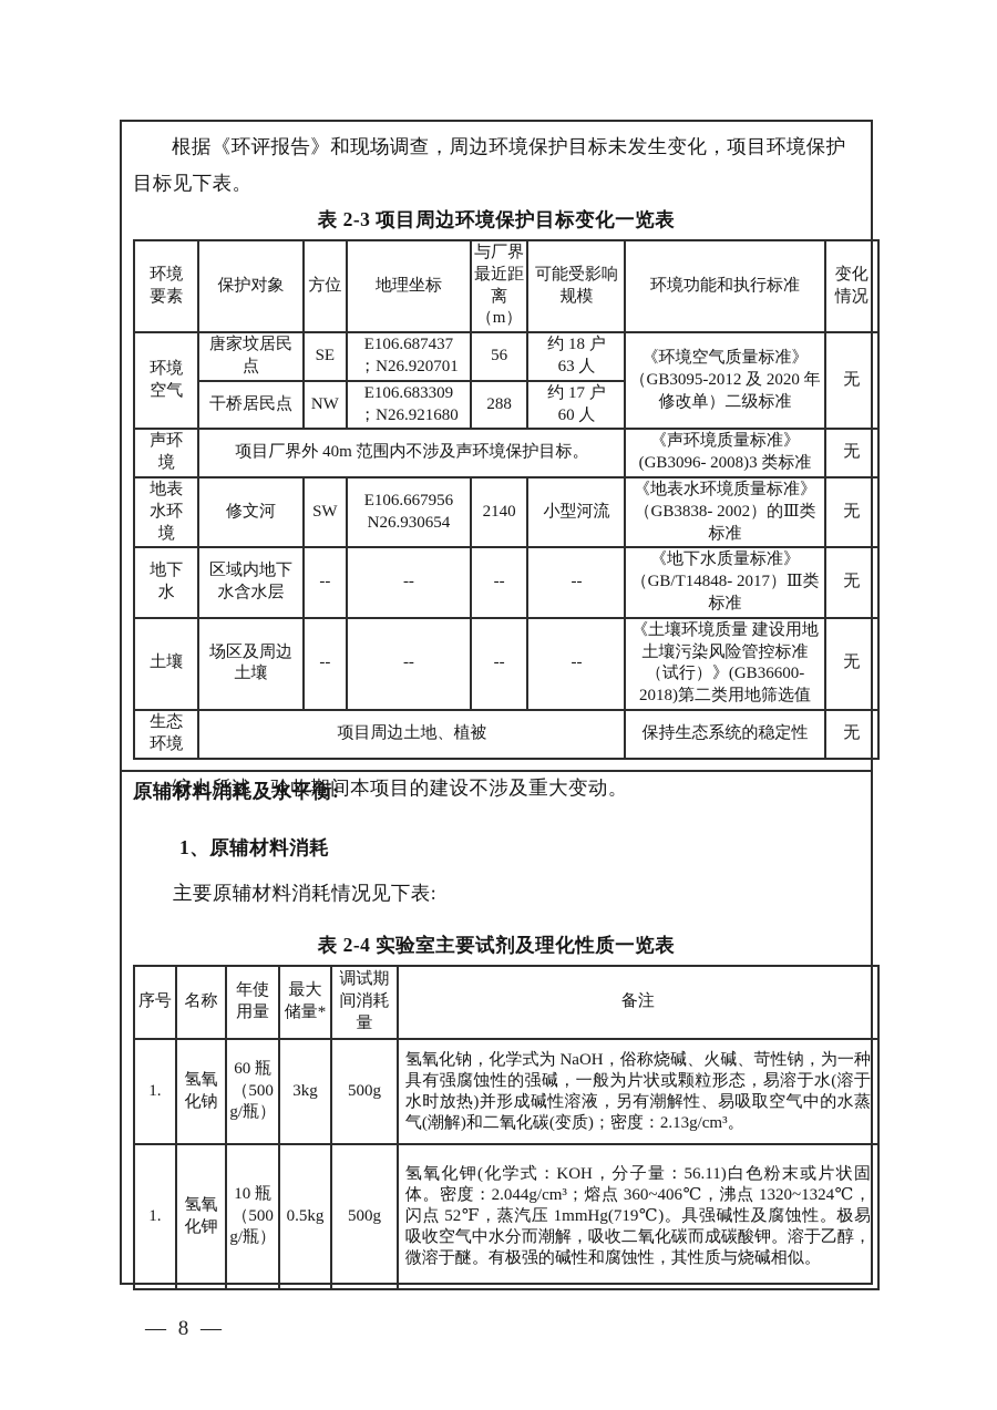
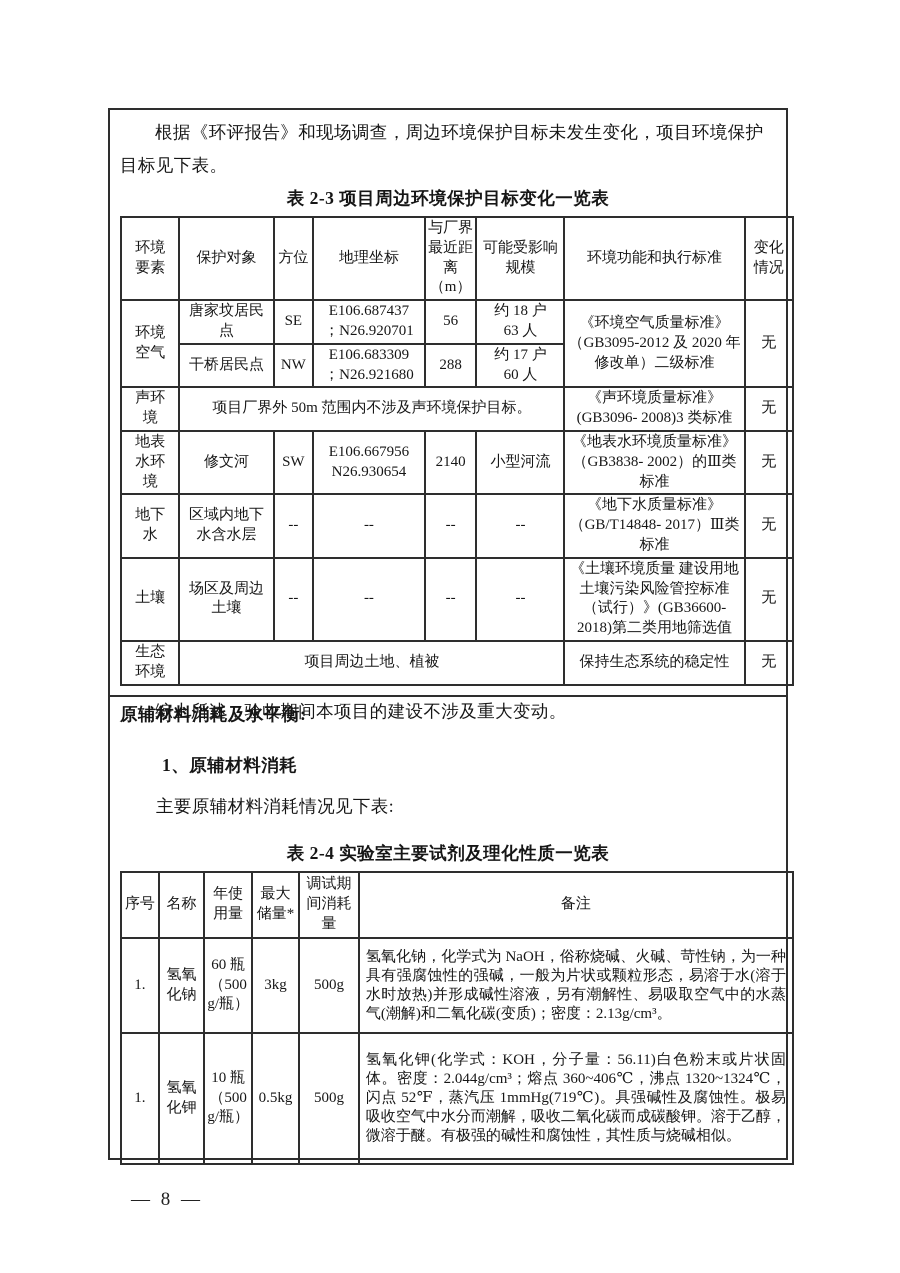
  根据《环评报告》和现场调查，周边环境保护目标未发生变化，项目环境保护目标见下表。
  表 2-3 项目周边环境保护目标变化一览表
  环境要素	保护对象	方位	地理坐标	与厂界最近距离（m）	可能受影响规模	环境功能和执行标准	变化情况
  环境空气	唐家坟居民点	SE	E106.687437 ；N26.920701	56	约 18 户 63 人	《环境空气质量标准》（GB3095-2012 及 2020 年修改单）二级标准	无
  干桥居民点	NW	E106.683309 ；N26.921680	288	约 17 户 60 人
- 声环境	项目厂界外 40m 范围内不涉及声环境保护目标。	《声环境质量标准》(GB3096- 2008)3 类标准	无
+ 声环境	项目厂界外 50m 范围内不涉及声环境保护目标。	《声环境质量标准》(GB3096- 2008)3 类标准	无
  地表水环境	修文河	SW	E106.667956 N26.930654	2140	小型河流	《地表水环境质量标准》（GB3838- 2002）的Ⅲ类标准	无
  地下水	区域内地下水含水层	--	--	--	--	《地下水质量标准》（GB/T14848- 2017）Ⅲ类标准	无
  土壤	场区及周边土壤	--	--	--	--	《土壤环境质量 建设用地土壤污染风险管控标准（试行）》(GB36600-2018)第二类用地筛选值	无
  生态环境	项目周边土地、植被	保持生态系统的稳定性	无
  综上所述，验收期间本项目的建设不涉及重大变动。
  原辅材料消耗及水平衡:
  1、原辅材料消耗
  主要原辅材料消耗情况见下表:
  表 2-4 实验室主要试剂及理化性质一览表
  序号	名称	年使用量	最大储量*	调试期间消耗量	备注
  1.	氢氧化钠	60 瓶 （500 g/瓶）	3kg	500g	氢氧化钠，化学式为 NaOH，俗称烧碱、火碱、苛性钠，为一种具有强腐蚀性的强碱，一般为片状或颗粒形态，易溶于水(溶于水时放热)并形成碱性溶液，另有潮解性、易吸取空气中的水蒸气(潮解)和二氧化碳(变质)；密度：2.13g/cm³。
  1.	氢氧化钾	10 瓶 （500 g/瓶）	0.5kg	500g	氢氧化钾(化学式：KOH，分子量：56.11)白色粉末或片状固体。密度：2.044g/cm³；熔点 360~406℃，沸点 1320~1324℃，闪点 52℉，蒸汽压 1mmHg(719℃)。具强碱性及腐蚀性。极易吸收空气中水分而潮解，吸收二氧化碳而成碳酸钾。溶于乙醇，微溶于醚。有极强的碱性和腐蚀性，其性质与烧碱相似。
  — 8 —
